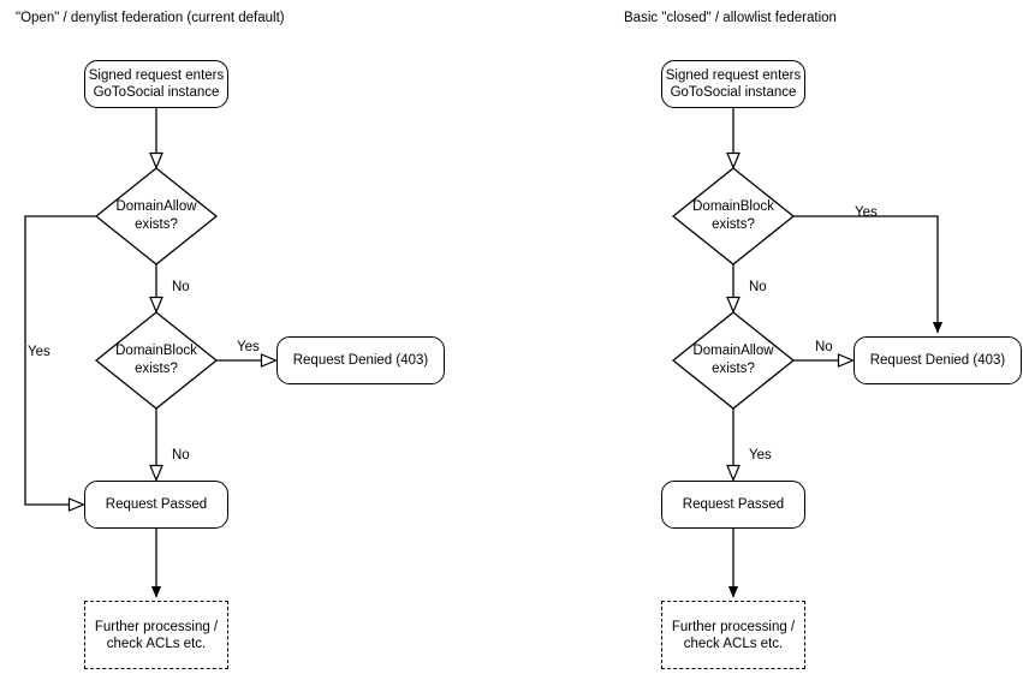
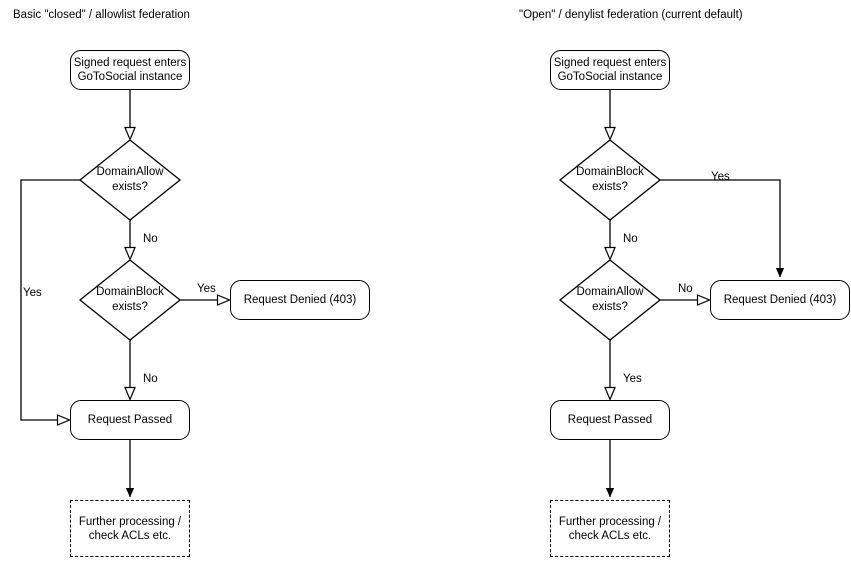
- "Open" / denylist federation (current default)
+ Basic "closed" / allowlist federation
  Signed request enters
  GoToSocial instance
  DomainAllow
  exists?
  DomainBlock
  exists?
  No
  Yes
  No
  Yes
  Request Denied (403)
  Request Passed
  Further processing /
  check ACLs etc.
- Basic "closed" / allowlist federation
+ "Open" / denylist federation (current default)
  Signed request enters
  GoToSocial instance
  DomainBlock
  exists?
  DomainAllow
  exists?
  Yes
  No
  No
  Yes
  Request Denied (403)
  Request Passed
  Further processing /
  check ACLs etc.
